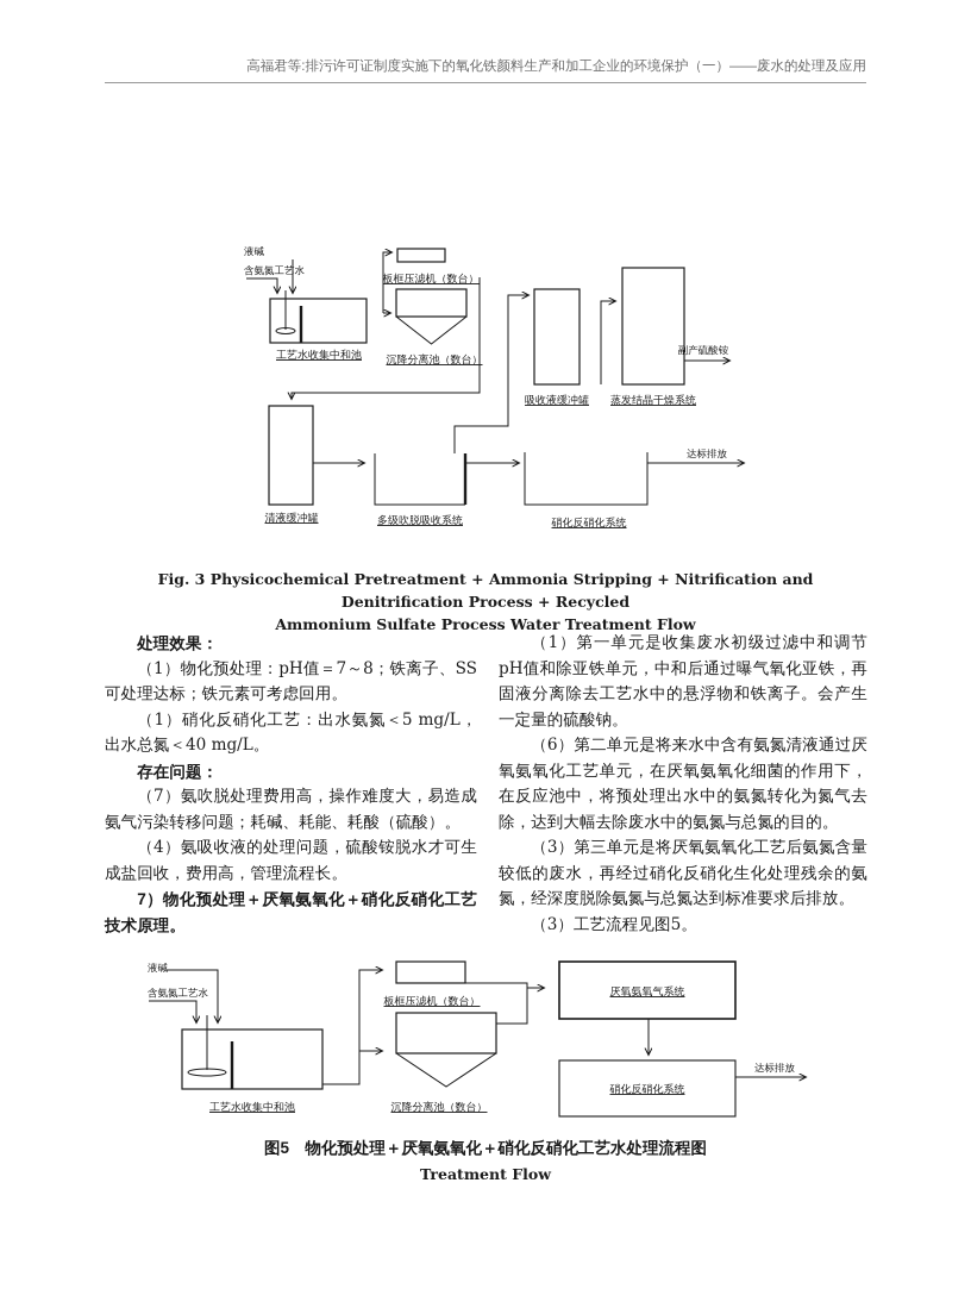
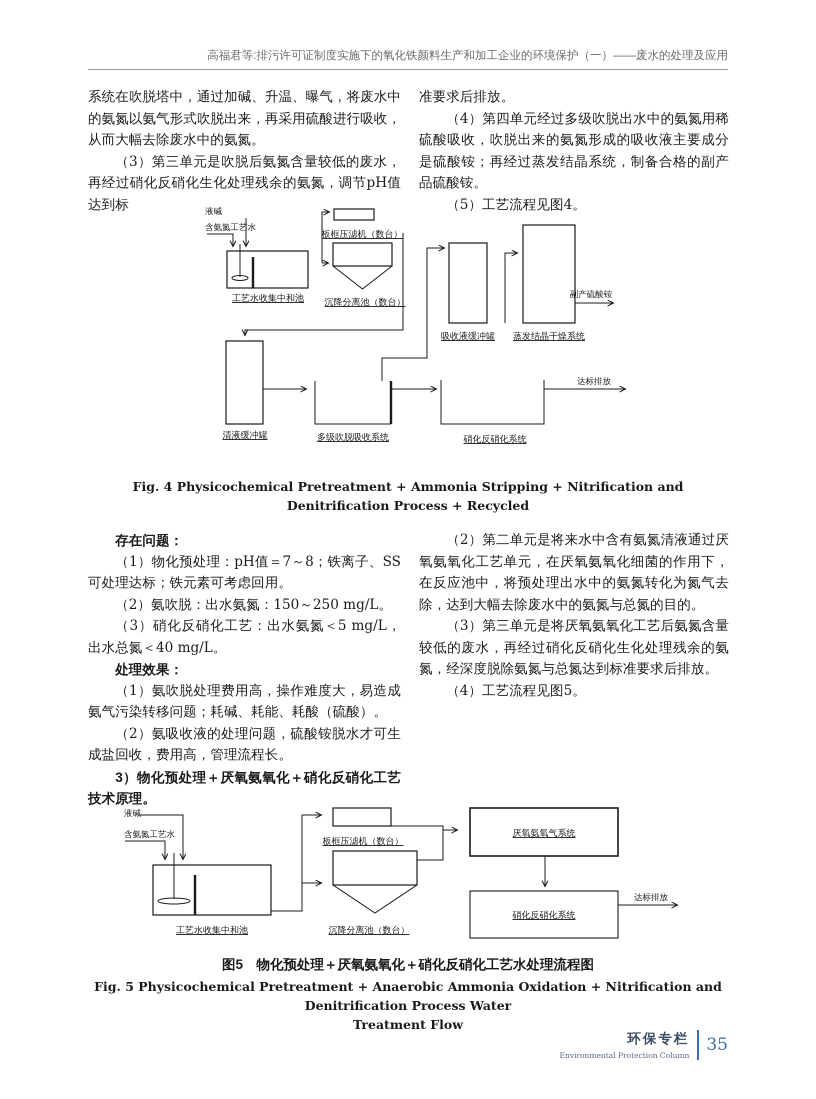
  高福君等:排污许可证制度实施下的氧化铁颜料生产和加工企业的环境保护（一）——废水的处理及应用
+ 系统在吹脱塔中，通过加碱、升温、曝气，将废水中的氨氮以氨气形式吹脱出来，再采用硫酸进行吸收，从而大幅去除废水中的氨氮。
+ （3）第三单元是吹脱后氨氮含量较低的废水，再经过硝化反硝化生化处理残余的氨氮，调节pH值达到标
+ 准要求后排放。
+ （4）第四单元经过多级吹脱出水中的氨氮用稀硫酸吸收，吹脱出来的氨氮形成的吸收液主要成分是硫酸铵；再经过蒸发结晶系统，制备合格的副产品硫酸铵。
+ （5）工艺流程见图4。
  液碱
  含氨氮工艺水
  工艺水收集中和池
  板框压滤机（数台）
  沉降分离池（数台）
  清液缓冲罐
  多级吹脱吸收系统
  吸收液缓冲罐
  蒸发结晶干燥系统
  副产硫酸铵
  硝化反硝化系统
  达标排放
- Fig. 3 Physicochemical Pretreatment + Ammonia Stripping + Nitrification and Denitrification Process + Recycled
+ Fig. 4 Physicochemical Pretreatment + Ammonia Stripping + Nitrification and Denitrification Process + Recycled
- Ammonium Sulfate Process Water Treatment Flow
- 处理效果：
+ 存在问题：
  （1）物化预处理：pH值＝7～8；铁离子、SS可处理达标；铁元素可考虑回用。
+ （2）氨吹脱：出水氨氮：150～250 mg/L。
- （1）硝化反硝化工艺：出水氨氮＜5 mg/L，出水总氮＜40 mg/L。
+ （3）硝化反硝化工艺：出水氨氮＜5 mg/L，出水总氮＜40 mg/L。
- 存在问题：
+ 处理效果：
- （7）氨吹脱处理费用高，操作难度大，易造成氨气污染转移问题；耗碱、耗能、耗酸（硫酸）。
+ （1）氨吹脱处理费用高，操作难度大，易造成氨气污染转移问题；耗碱、耗能、耗酸（硫酸）。
- （4）氨吸收液的处理问题，硫酸铵脱水才可生成盐回收，费用高，管理流程长。
+ （2）氨吸收液的处理问题，硫酸铵脱水才可生成盐回收，费用高，管理流程长。
- 7）物化预处理＋厌氧氨氧化＋硝化反硝化工艺技术原理。
+ 3）物化预处理＋厌氧氨氧化＋硝化反硝化工艺技术原理。
- （1）第一单元是收集废水初级过滤中和调节pH值和除亚铁单元，中和后通过曝气氧化亚铁，再固液分离除去工艺水中的悬浮物和铁离子。会产生一定量的硫酸钠。
- （6）第二单元是将来水中含有氨氮清液通过厌氧氨氧化工艺单元，在厌氧氨氧化细菌的作用下，在反应池中，将预处理出水中的氨氮转化为氮气去除，达到大幅去除废水中的氨氮与总氮的目的。
+ （2）第二单元是将来水中含有氨氮清液通过厌氧氨氧化工艺单元，在厌氧氨氧化细菌的作用下，在反应池中，将预处理出水中的氨氮转化为氮气去除，达到大幅去除废水中的氨氮与总氮的目的。
  （3）第三单元是将厌氧氨氧化工艺后氨氮含量较低的废水，再经过硝化反硝化生化处理残余的氨氮，经深度脱除氨氮与总氮达到标准要求后排放。
- （3）工艺流程见图5。
+ （4）工艺流程见图5。
  液碱
  含氨氮工艺水
  工艺水收集中和池
  板框压滤机（数台）
  沉降分离池（数台）
  厌氧氨氧气系统
  硝化反硝化系统
  达标排放
  图5 物化预处理＋厌氧氨氧化＋硝化反硝化工艺水处理流程图
+ Fig. 5 Physicochemical Pretreatment + Anaerobic Ammonia Oxidation + Nitrification and Denitrification Process Water
  Treatment Flow
+ 环保专栏
+ Environmental Protection Column
+ 35
